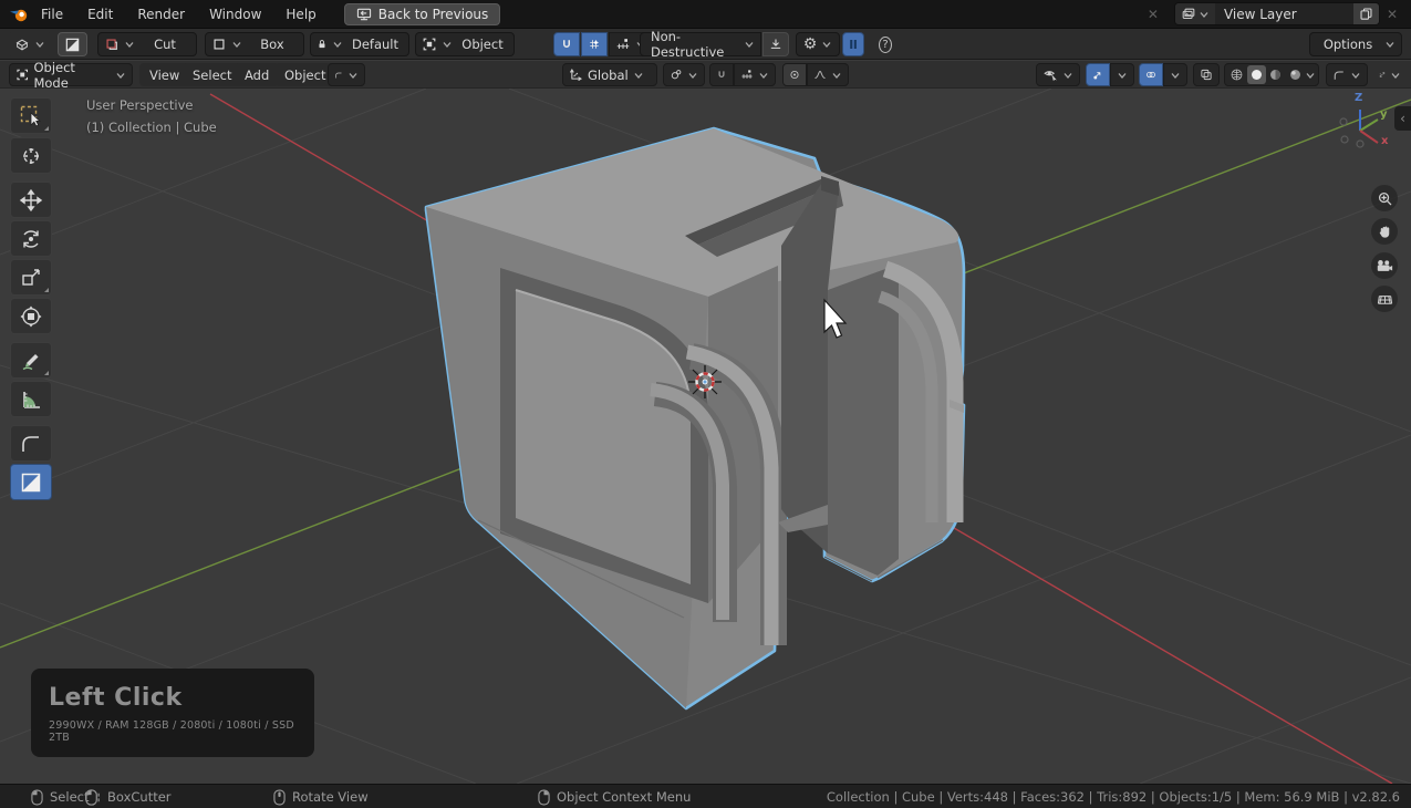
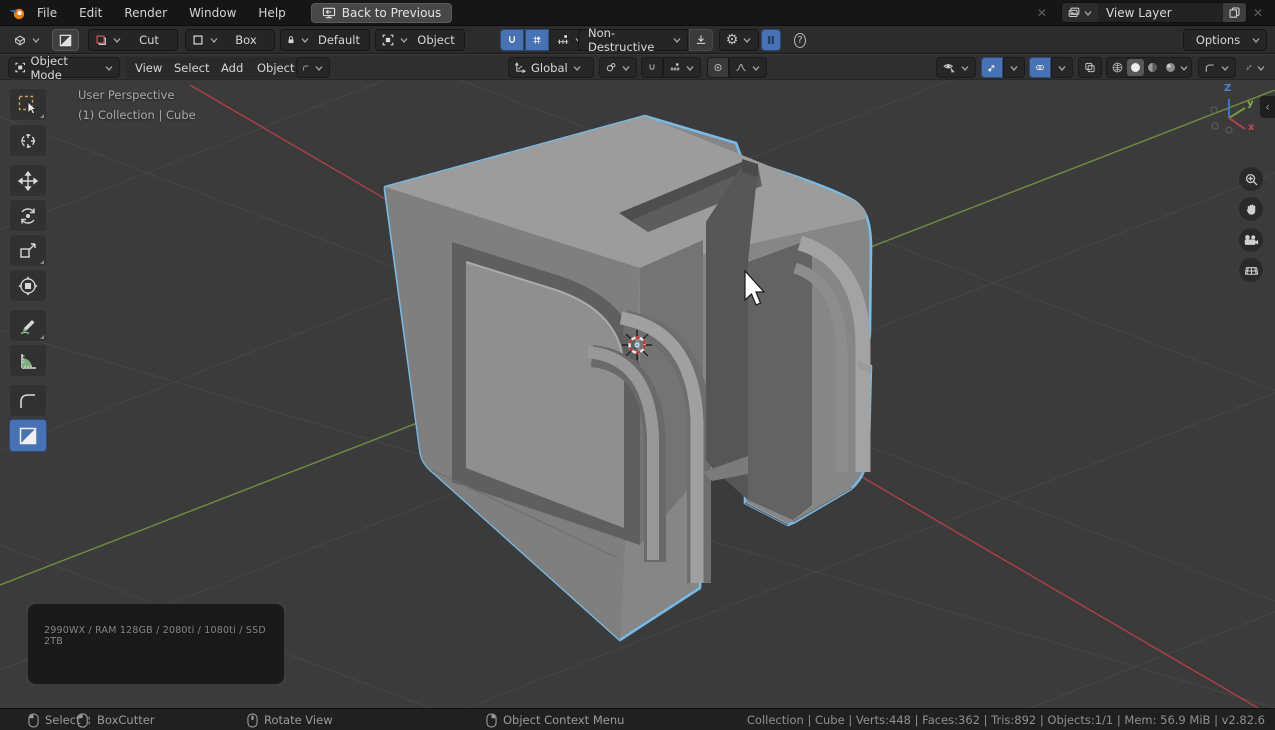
  File
  Edit
  Render
  Window
  Help
  Back to Previous
  ✕
  View Layer
  ✕
  Cut
  Box
  Default
  Object
  Non-Destructive
  ⚙
  ?
  Options
  Object Mode
  View
  Select
  Add
  Object
  Global
  User Perspective
  (1) Collection | Cube
  Z
  y
  x
  ‹
- Left Click
  2990WX / RAM 128GB / 2080ti / 1080ti / SSD 2TB
  Selec
  BoxCutter
  Rotate View
  Object Context Menu
- Collection | Cube | Verts:448 | Faces:362 | Tris:892 | Objects:1/5 | Mem: 56.9 MiB | v2.82.6
+ Collection | Cube | Verts:448 | Faces:362 | Tris:892 | Objects:1/1 | Mem: 56.9 MiB | v2.82.6
